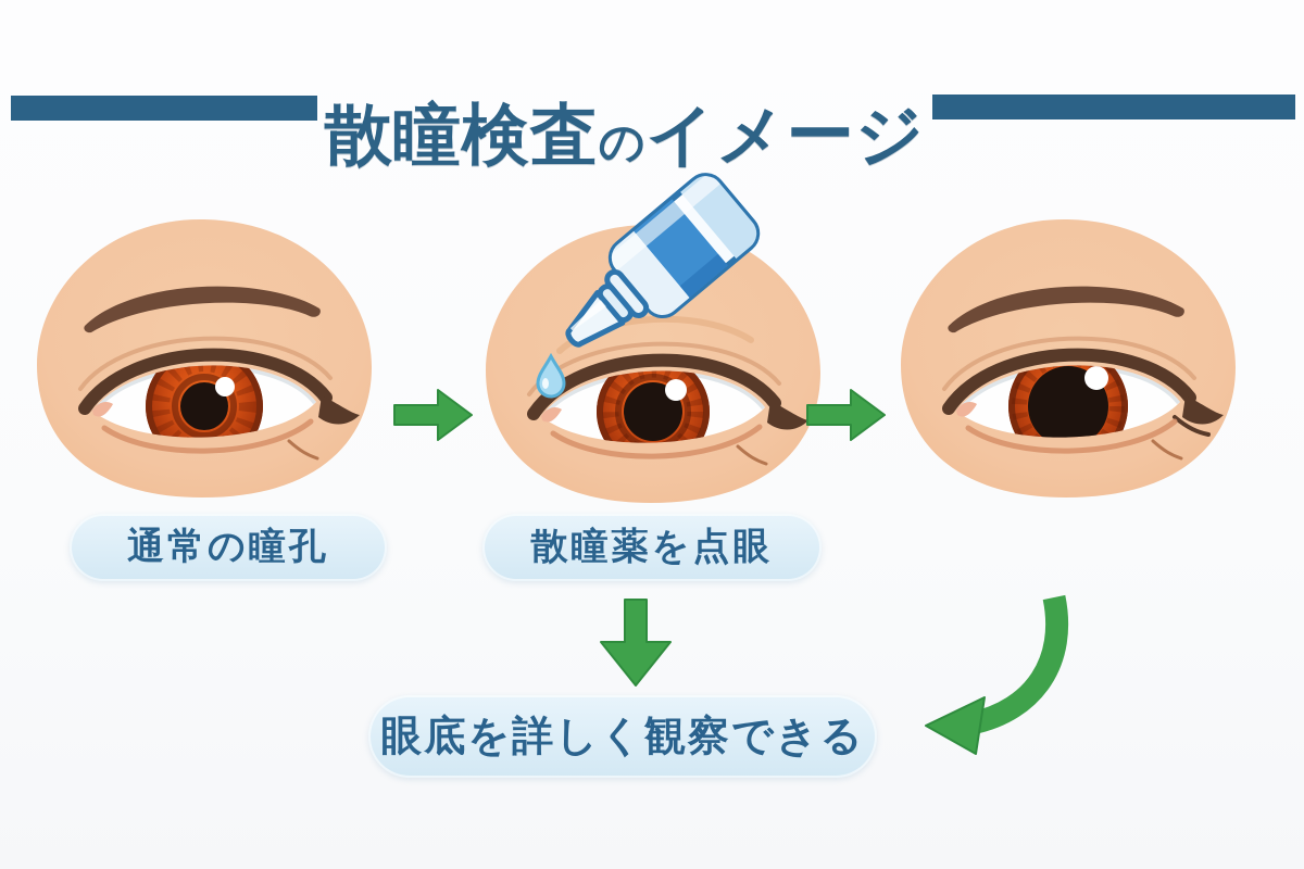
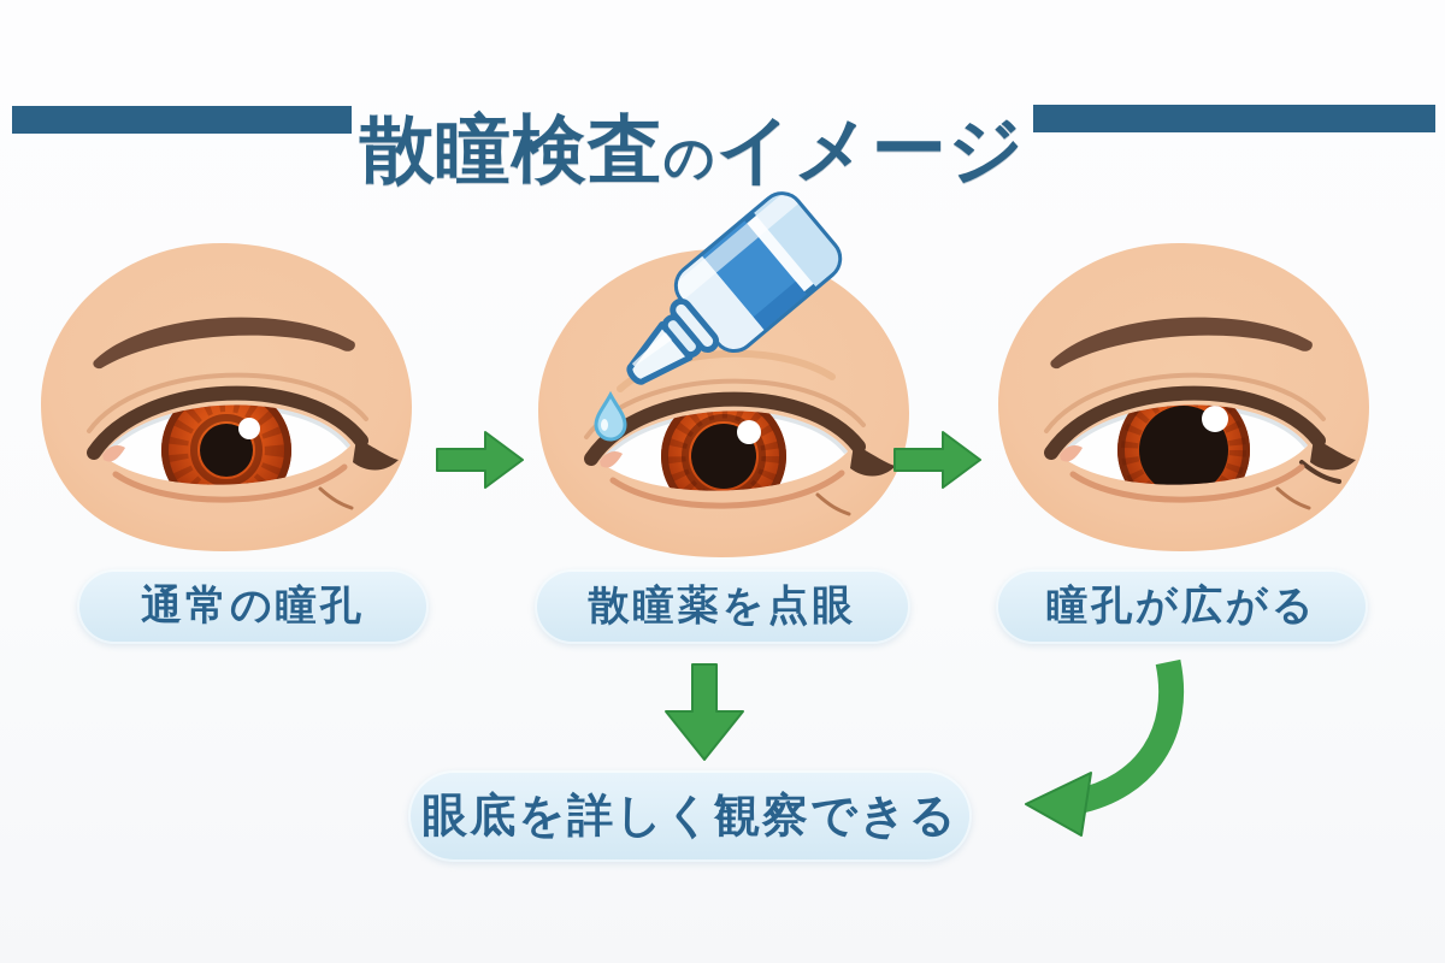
  散瞳検査のイメージ
  通常の瞳孔
  散瞳薬を点眼
+ 瞳孔が広がる
  眼底を詳しく観察できる
